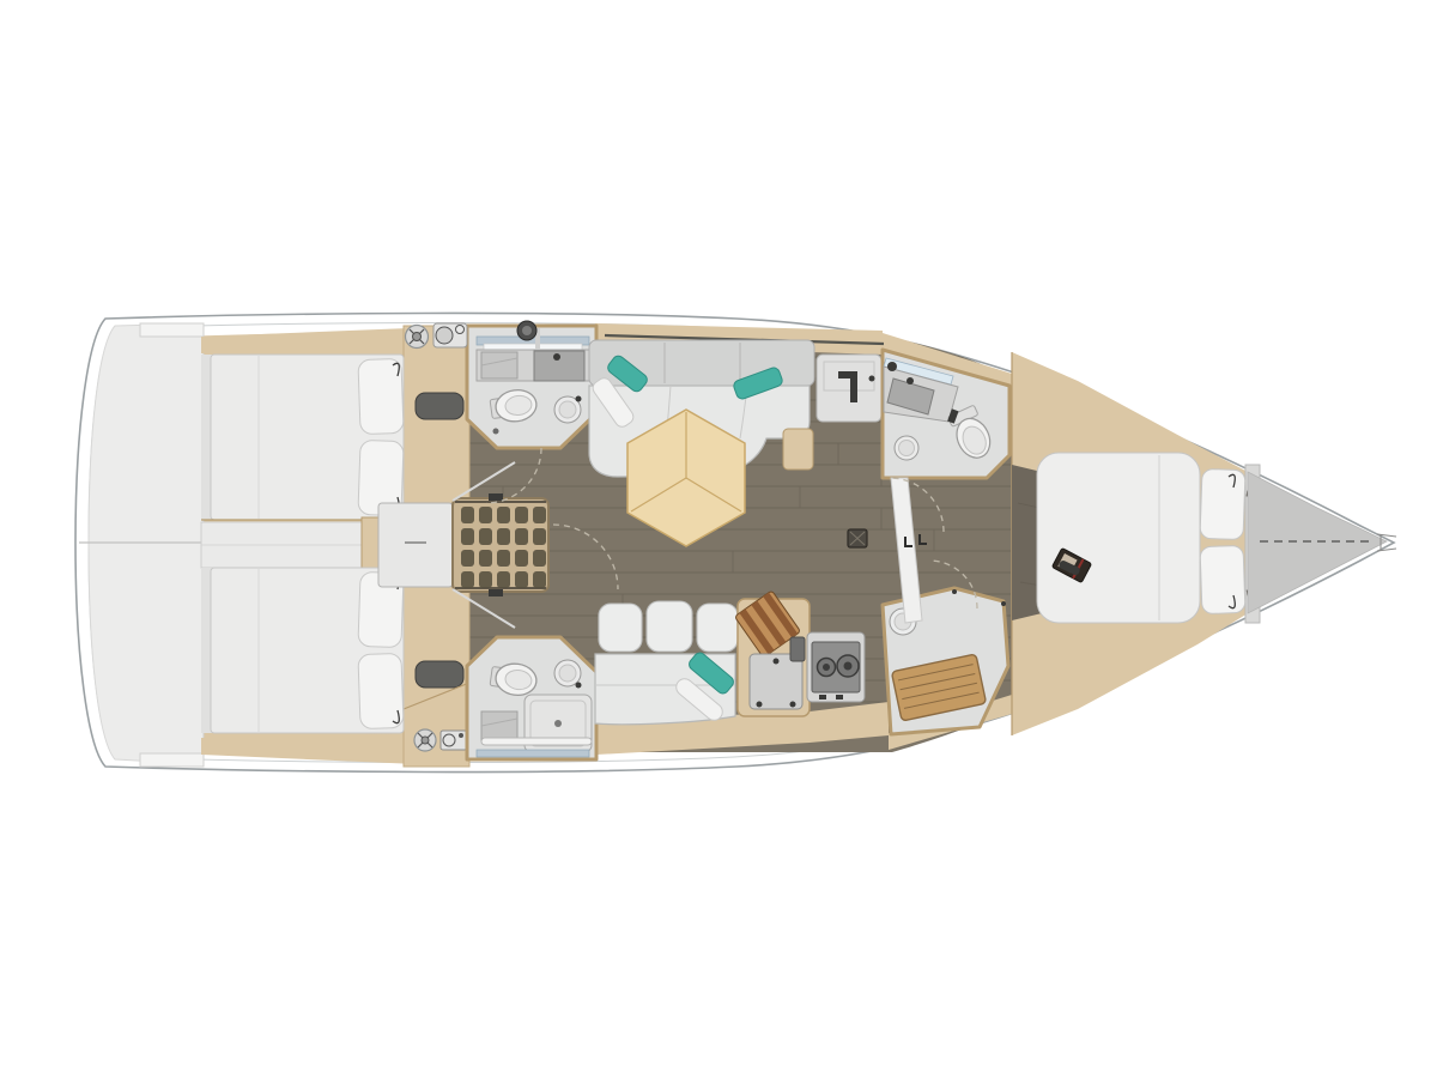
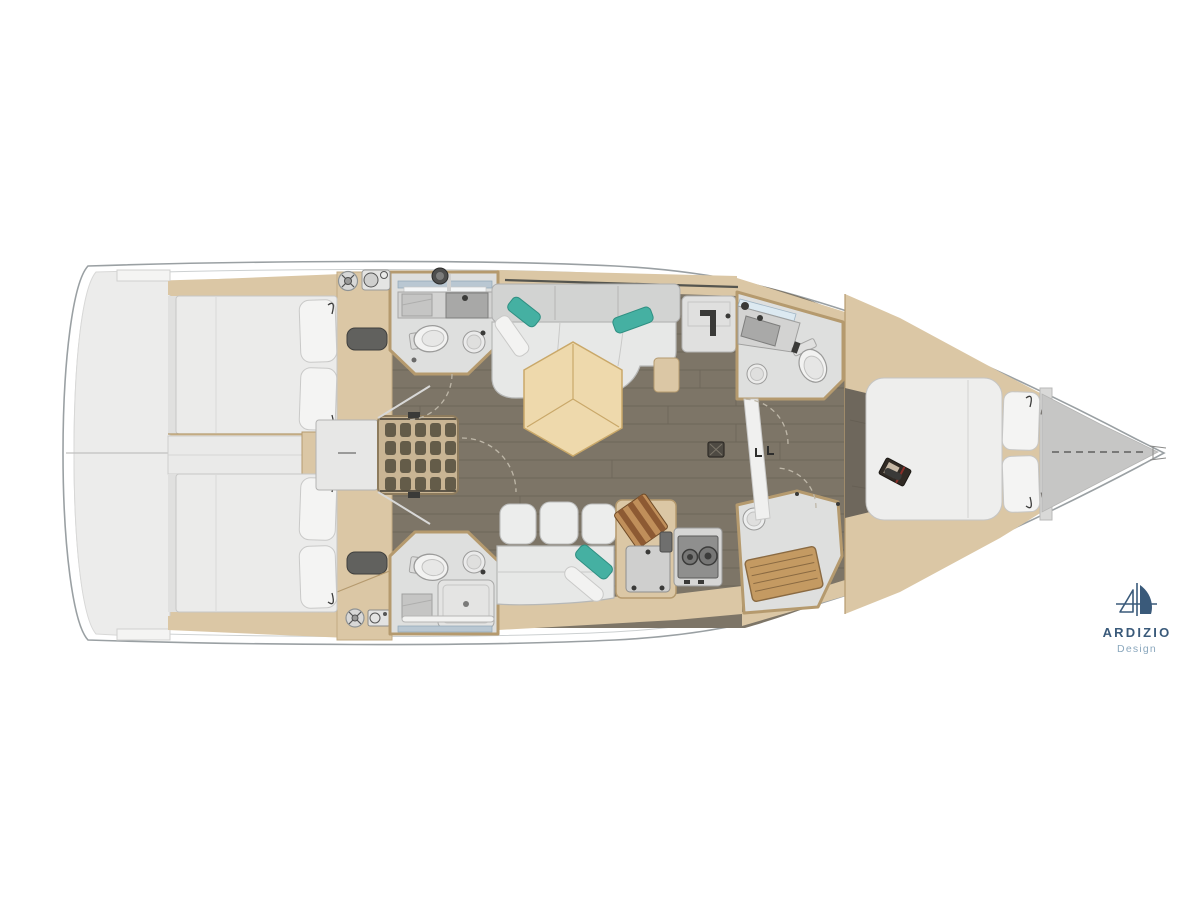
+ ARDIZIO
+ Design
